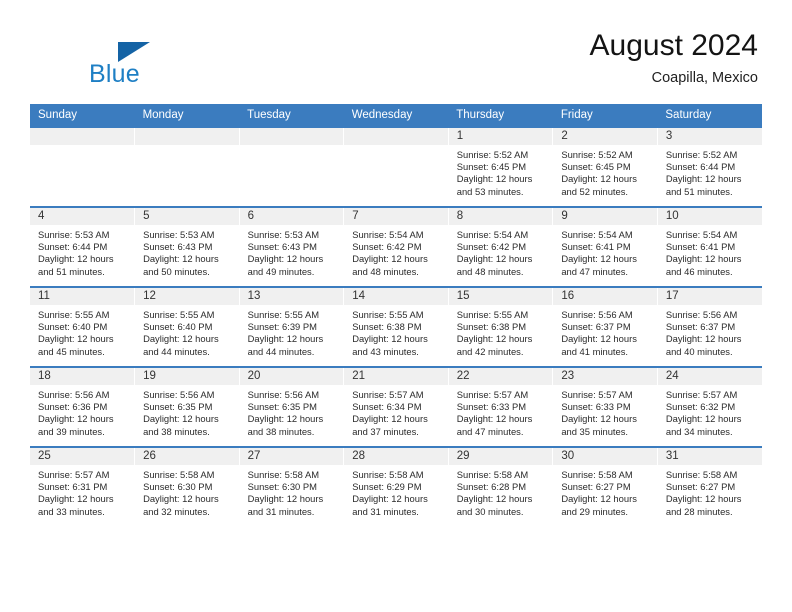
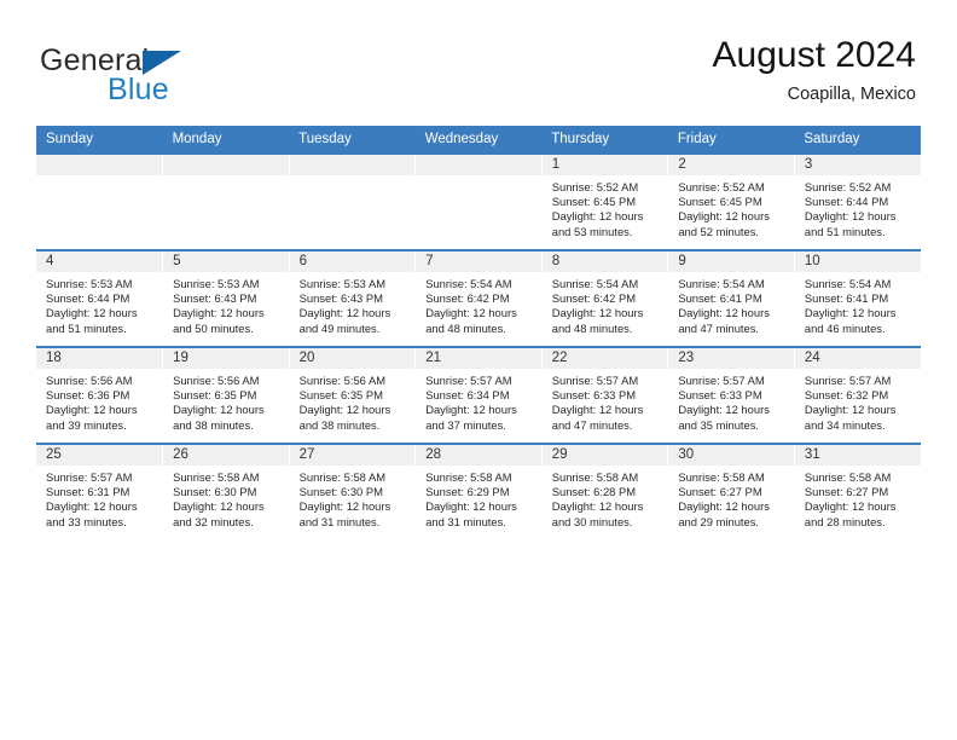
+ General
  Blue
  August 2024
  Coapilla, Mexico
  Sunday	Monday	Tuesday	Wednesday	Thursday	Friday	Saturday
  				1Sunrise: 5:52 AMSunset: 6:45 PMDaylight: 12 hoursand 53 minutes.	2Sunrise: 5:52 AMSunset: 6:45 PMDaylight: 12 hoursand 52 minutes.	3Sunrise: 5:52 AMSunset: 6:44 PMDaylight: 12 hoursand 51 minutes.
  4Sunrise: 5:53 AMSunset: 6:44 PMDaylight: 12 hoursand 51 minutes.	5Sunrise: 5:53 AMSunset: 6:43 PMDaylight: 12 hoursand 50 minutes.	6Sunrise: 5:53 AMSunset: 6:43 PMDaylight: 12 hoursand 49 minutes.	7Sunrise: 5:54 AMSunset: 6:42 PMDaylight: 12 hoursand 48 minutes.	8Sunrise: 5:54 AMSunset: 6:42 PMDaylight: 12 hoursand 48 minutes.	9Sunrise: 5:54 AMSunset: 6:41 PMDaylight: 12 hoursand 47 minutes.	10Sunrise: 5:54 AMSunset: 6:41 PMDaylight: 12 hoursand 46 minutes.
- 11Sunrise: 5:55 AMSunset: 6:40 PMDaylight: 12 hoursand 45 minutes.	12Sunrise: 5:55 AMSunset: 6:40 PMDaylight: 12 hoursand 44 minutes.	13Sunrise: 5:55 AMSunset: 6:39 PMDaylight: 12 hoursand 44 minutes.	14Sunrise: 5:55 AMSunset: 6:38 PMDaylight: 12 hoursand 43 minutes.	15Sunrise: 5:55 AMSunset: 6:38 PMDaylight: 12 hoursand 42 minutes.	16Sunrise: 5:56 AMSunset: 6:37 PMDaylight: 12 hoursand 41 minutes.	17Sunrise: 5:56 AMSunset: 6:37 PMDaylight: 12 hoursand 40 minutes.
  18Sunrise: 5:56 AMSunset: 6:36 PMDaylight: 12 hoursand 39 minutes.	19Sunrise: 5:56 AMSunset: 6:35 PMDaylight: 12 hoursand 38 minutes.	20Sunrise: 5:56 AMSunset: 6:35 PMDaylight: 12 hoursand 38 minutes.	21Sunrise: 5:57 AMSunset: 6:34 PMDaylight: 12 hoursand 37 minutes.	22Sunrise: 5:57 AMSunset: 6:33 PMDaylight: 12 hoursand 47 minutes.	23Sunrise: 5:57 AMSunset: 6:33 PMDaylight: 12 hoursand 35 minutes.	24Sunrise: 5:57 AMSunset: 6:32 PMDaylight: 12 hoursand 34 minutes.
  25Sunrise: 5:57 AMSunset: 6:31 PMDaylight: 12 hoursand 33 minutes.	26Sunrise: 5:58 AMSunset: 6:30 PMDaylight: 12 hoursand 32 minutes.	27Sunrise: 5:58 AMSunset: 6:30 PMDaylight: 12 hoursand 31 minutes.	28Sunrise: 5:58 AMSunset: 6:29 PMDaylight: 12 hoursand 31 minutes.	29Sunrise: 5:58 AMSunset: 6:28 PMDaylight: 12 hoursand 30 minutes.	30Sunrise: 5:58 AMSunset: 6:27 PMDaylight: 12 hoursand 29 minutes.	31Sunrise: 5:58 AMSunset: 6:27 PMDaylight: 12 hoursand 28 minutes.
